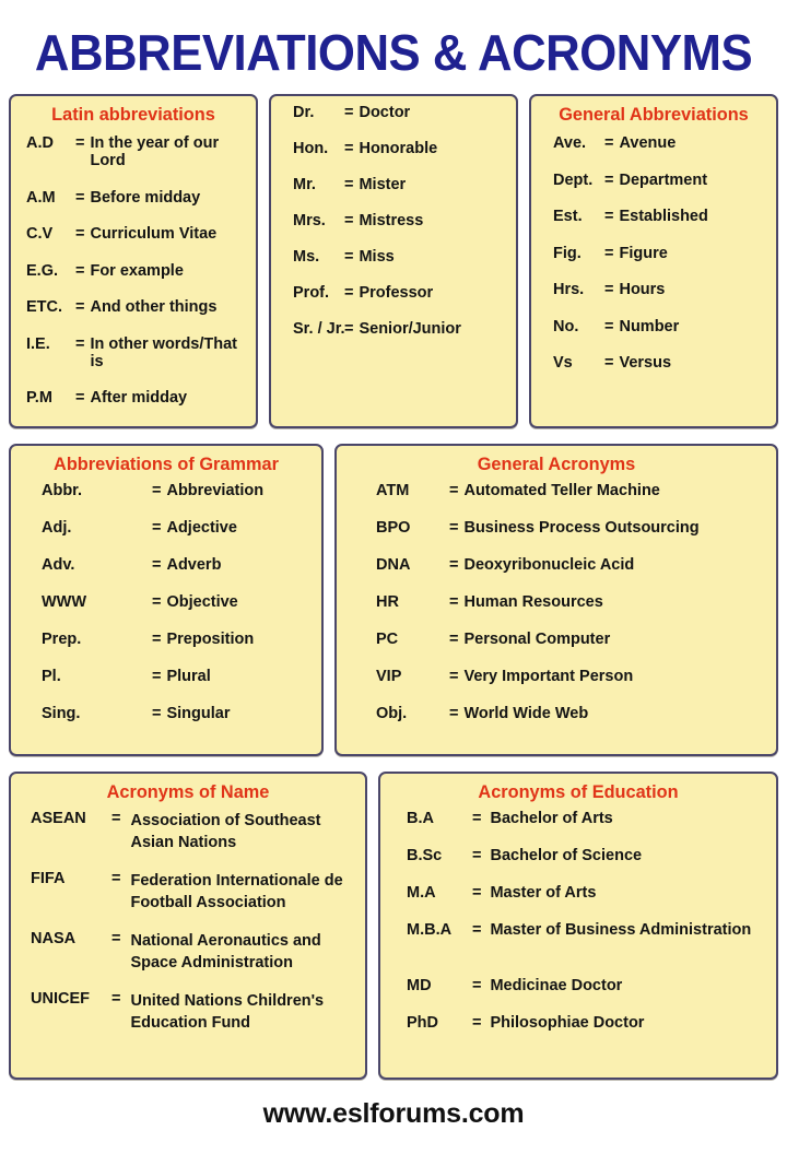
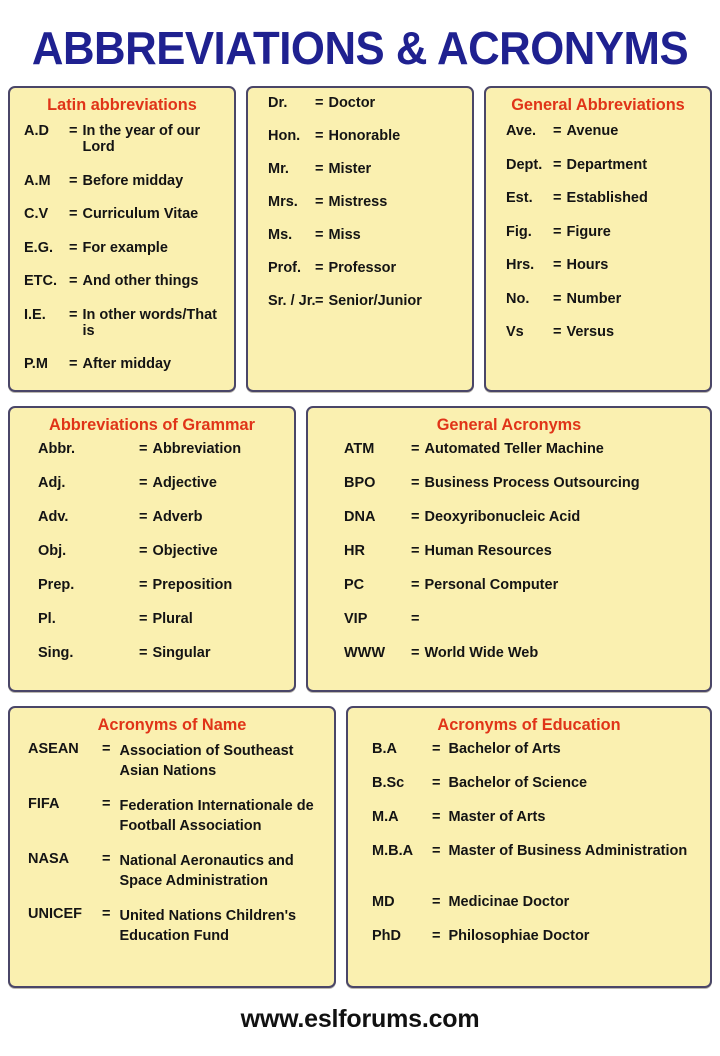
  ABBREVIATIONS & ACRONYMS
  Latin abbreviations
  A.D
  =
  In the year of our Lord
  A.M
  =
  Before midday
  C.V
  =
  Curriculum Vitae
  E.G.
  =
  For example
  ETC.
  =
  And other things
  I.E.
  =
  In other words/That is
  P.M
  =
  After midday
  Dr.
  =
  Doctor
  Hon.
  =
  Honorable
  Mr.
  =
  Mister
  Mrs.
  =
  Mistress
  Ms.
  =
  Miss
  Prof.
  =
  Professor
  Sr. / Jr
  =
  Senior/Junior
  General Abbreviations
  Ave.
  =
  Avenue
  Dept.
  =
  Department
  Est.
  =
  Established
  Fig.
  =
  Figure
  Hrs.
  =
  Hours
  No.
  =
  Number
  Vs
  =
  Versus
  Abbreviations of Grammar
  Abbr.
  =
  Abbreviation
  Adj.
  =
  Adjective
  Adv.
  =
  Adverb
- WWW
+ Obj.
  =
  Objective
  Prep.
  =
  Preposition
  Pl.
  =
  Plural
  Sing.
  =
  Singular
  General Acronyms
  ATM
  =
  Automated Teller Machine
  BPO
  =
  Business Process Outsourcing
  DNA
  =
  Deoxyribonucleic Acid
  HR
  =
  Human Resources
  PC
  =
  Personal Computer
  VIP
  =
- Very Important Person
- Obj.
+ WWW
  =
  World Wide Web
  Acronyms of Name
  ASEAN
  =
  Association of Southeast Asian Nations
  FIFA
  =
  Federation Internationale de Football Association
  NASA
  =
  National Aeronautics and Space Administration
  UNICEF
  =
  United Nations Children's Education Fund
  Acronyms of Education
  B.A
  =
  Bachelor of Arts
  B.Sc
  =
  Bachelor of Science
  M.A
  =
  Master of Arts
  M.B.A
  =
  Master of Business Administration
  MD
  =
  Medicinae Doctor
  PhD
  =
  Philosophiae Doctor
  www.eslforums.com
